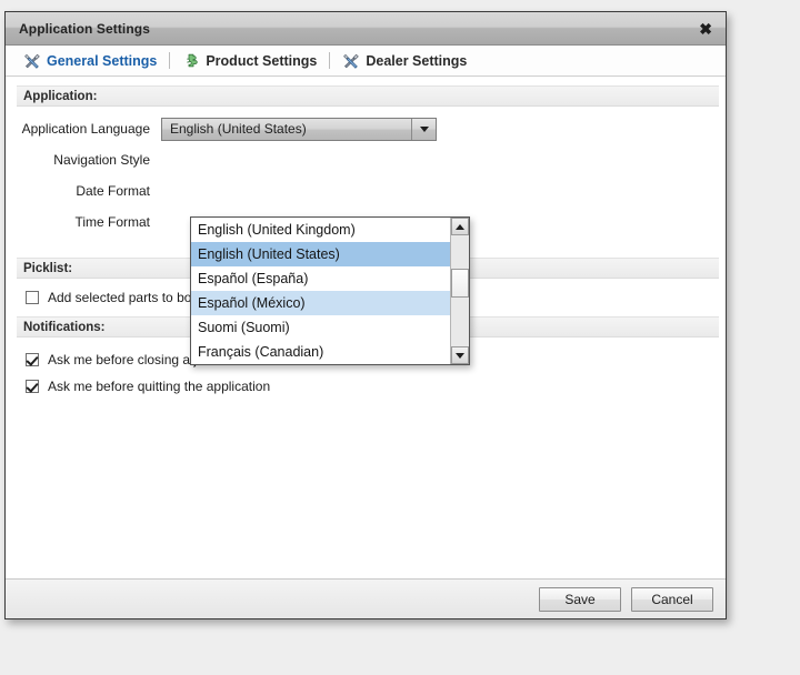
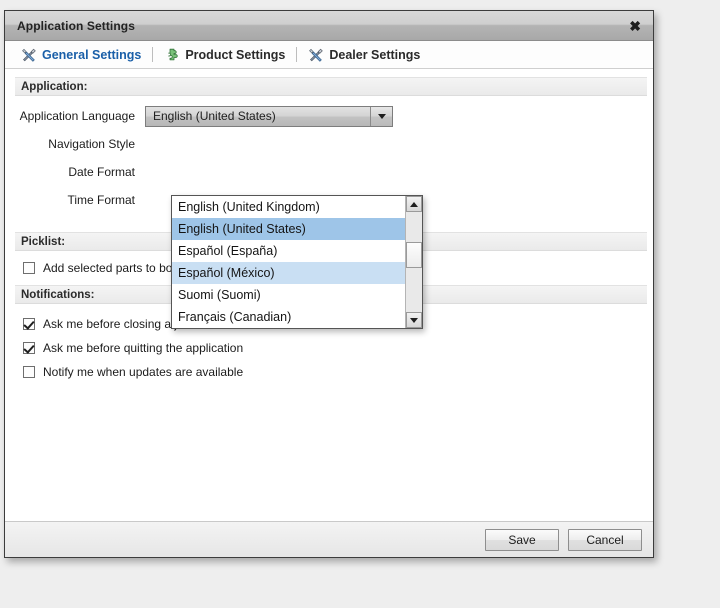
  Application Settings
  ✖
  General Settings
  Product Settings
  Dealer Settings
  Application:
  Application Language
  English (United States)
  Navigation Style
  Date Format
  Time Format
  Picklist:
  Notifications:
  Ask me before closing a
  Ask me before quitting the application
+ Notify me when updates are available
  English (United Kingdom)
  English (United States)
  Español (España)
  Español (México)
  Suomi (Suomi)
  Français (Canadian)
  Save
  Cancel
